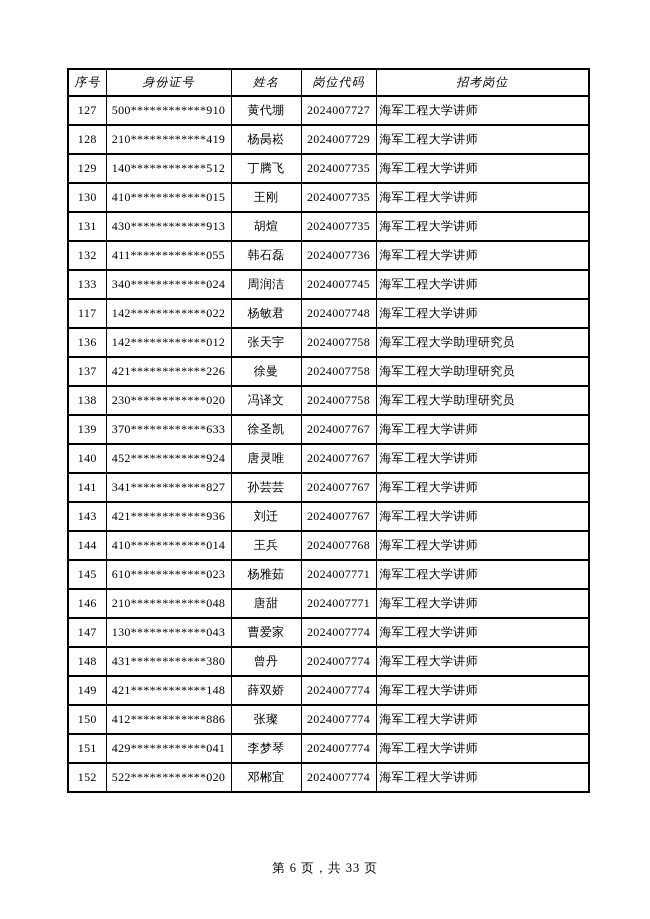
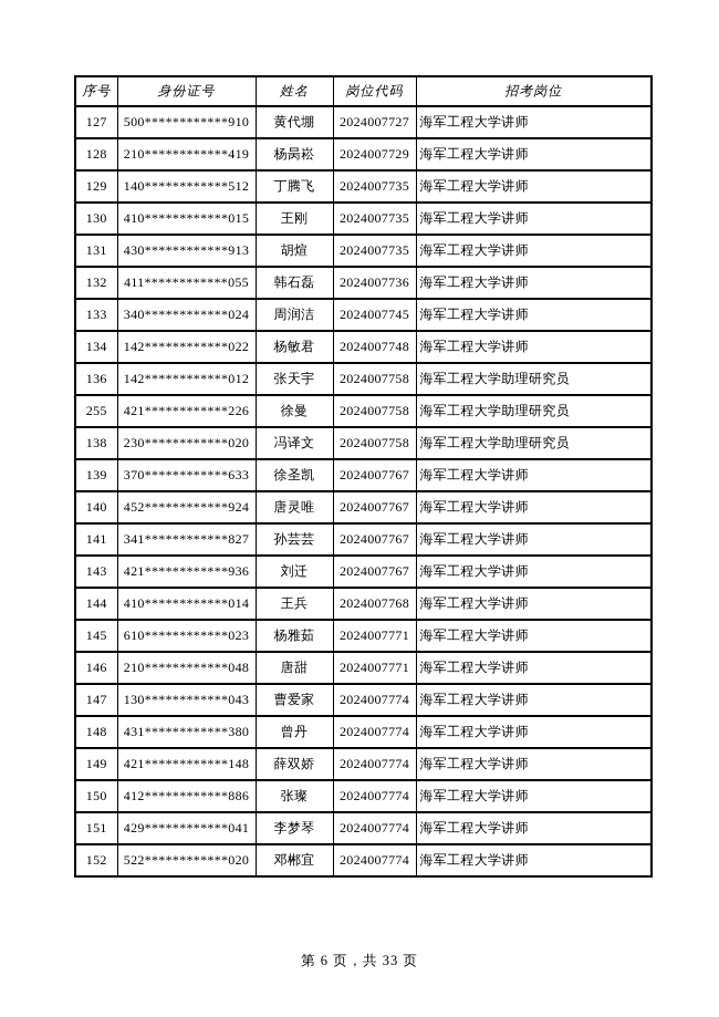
  序号	身份证号	姓名	岗位代码	招考岗位
  127	500************910	黄代堋	2024007727	海军工程大学讲师
  128	210************419	杨昺崧	2024007729	海军工程大学讲师
  129	140************512	丁腾飞	2024007735	海军工程大学讲师
  130	410************015	王刚	2024007735	海军工程大学讲师
  131	430************913	胡煊	2024007735	海军工程大学讲师
  132	411************055	韩石磊	2024007736	海军工程大学讲师
  133	340************024	周润洁	2024007745	海军工程大学讲师
- 117	142************022	杨敏君	2024007748	海军工程大学讲师
+ 134	142************022	杨敏君	2024007748	海军工程大学讲师
  136	142************012	张天宇	2024007758	海军工程大学助理研究员
- 137	421************226	徐曼	2024007758	海军工程大学助理研究员
+ 255	421************226	徐曼	2024007758	海军工程大学助理研究员
  138	230************020	冯译文	2024007758	海军工程大学助理研究员
  139	370************633	徐圣凯	2024007767	海军工程大学讲师
  140	452************924	唐灵唯	2024007767	海军工程大学讲师
  141	341************827	孙芸芸	2024007767	海军工程大学讲师
  143	421************936	刘迁	2024007767	海军工程大学讲师
  144	410************014	王兵	2024007768	海军工程大学讲师
  145	610************023	杨雅茹	2024007771	海军工程大学讲师
  146	210************048	唐甜	2024007771	海军工程大学讲师
  147	130************043	曹爱家	2024007774	海军工程大学讲师
  148	431************380	曾丹	2024007774	海军工程大学讲师
  149	421************148	薛双娇	2024007774	海军工程大学讲师
  150	412************886	张璨	2024007774	海军工程大学讲师
  151	429************041	李梦琴	2024007774	海军工程大学讲师
  152	522************020	邓郴宜	2024007774	海军工程大学讲师
  第 6 页，共 33 页
